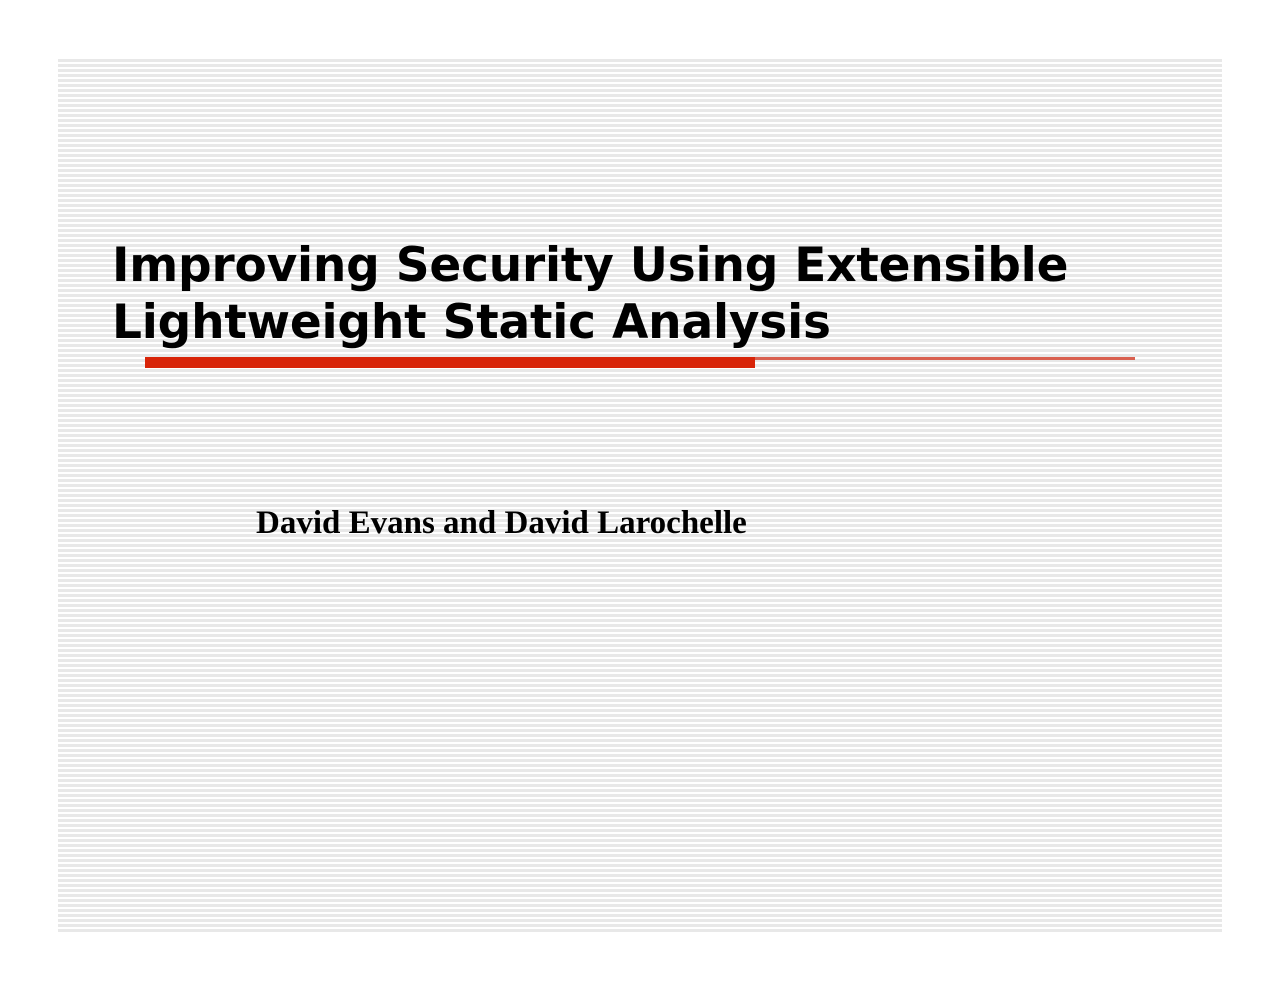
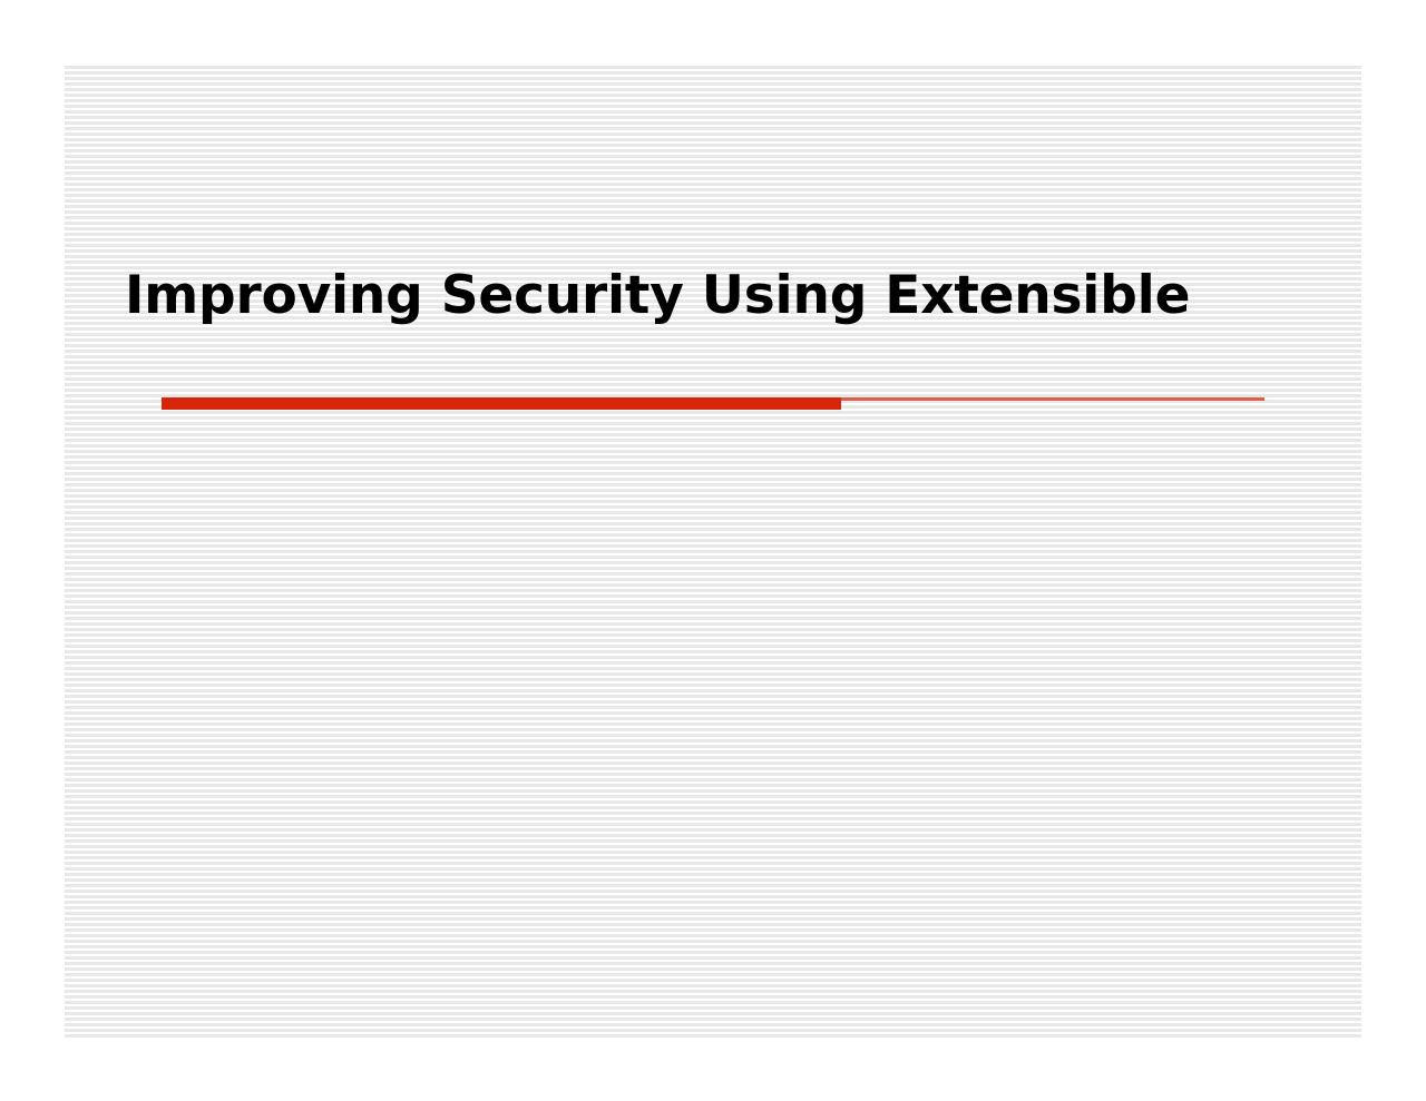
  Improving Security Using Extensible
- Lightweight Static Analysis
- David Evans and David Larochelle
